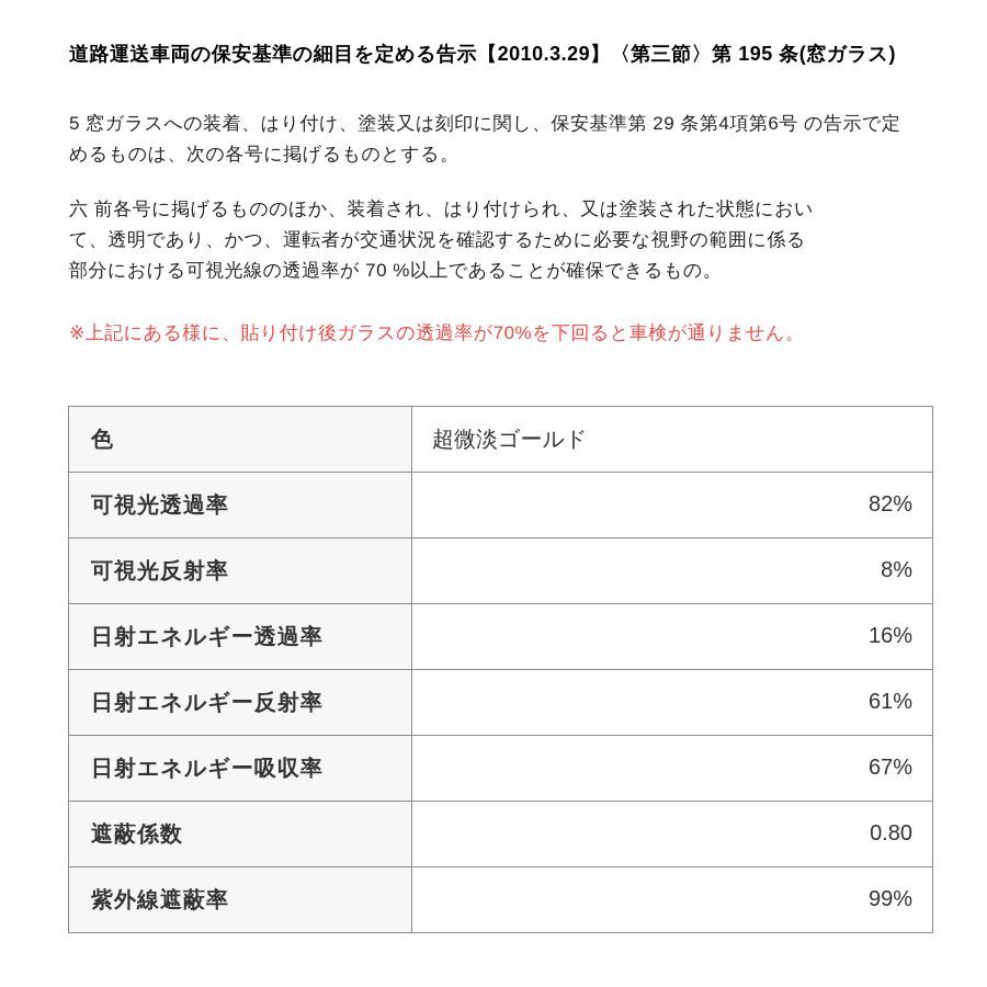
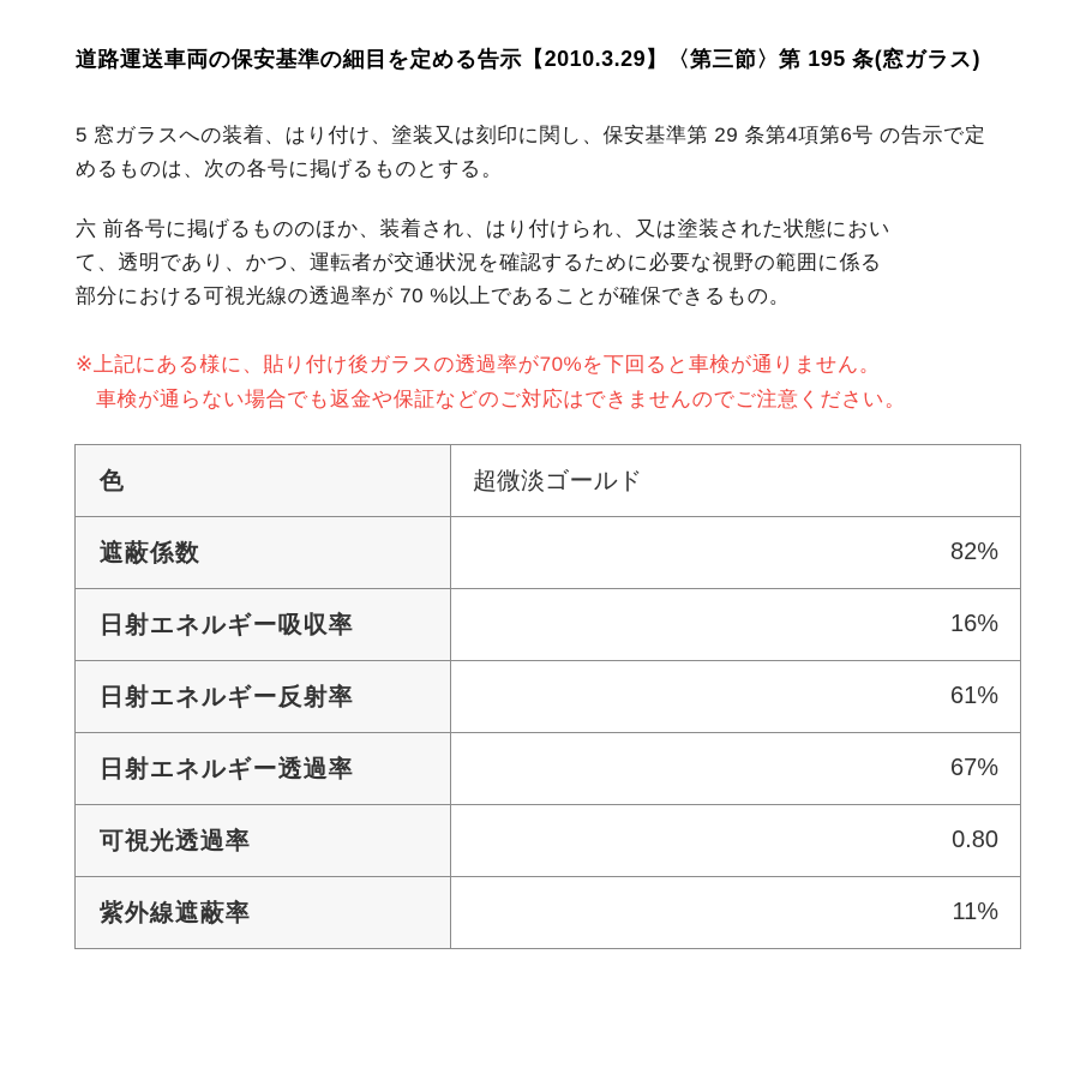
  道路運送車両の保安基準の細目を定める告示【2010.3.29】〈第三節〉第 195 条(窓ガラス)
  5 窓ガラスへの装着、はり付け、塗装又は刻印に関し、保安基準第 29 条第4項第6号 の告示で定
  めるものは、次の各号に掲げるものとする。
  六 前各号に掲げるもののほか、装着され、はり付けられ、又は塗装された状態におい
  て、透明であり、かつ、運転者が交通状況を確認するために必要な視野の範囲に係る
  部分における可視光線の透過率が 70 %以上であることが確保できるもの。
  ※上記にある様に、貼り付け後ガラスの透過率が70%を下回ると車検が通りません。
+ 車検が通らない場合でも返金や保証などのご対応はできませんのでご注意ください。
  色	超微淡ゴールド
- 可視光透過率	82%
+ 遮蔽係数	82%
- 可視光反射率	8%
- 日射エネルギー透過率	16%
+ 日射エネルギー吸収率	16%
  日射エネルギー反射率	61%
- 日射エネルギー吸収率	67%
+ 日射エネルギー透過率	67%
- 遮蔽係数	0.80
+ 可視光透過率	0.80
- 紫外線遮蔽率	99%
+ 紫外線遮蔽率	11%
